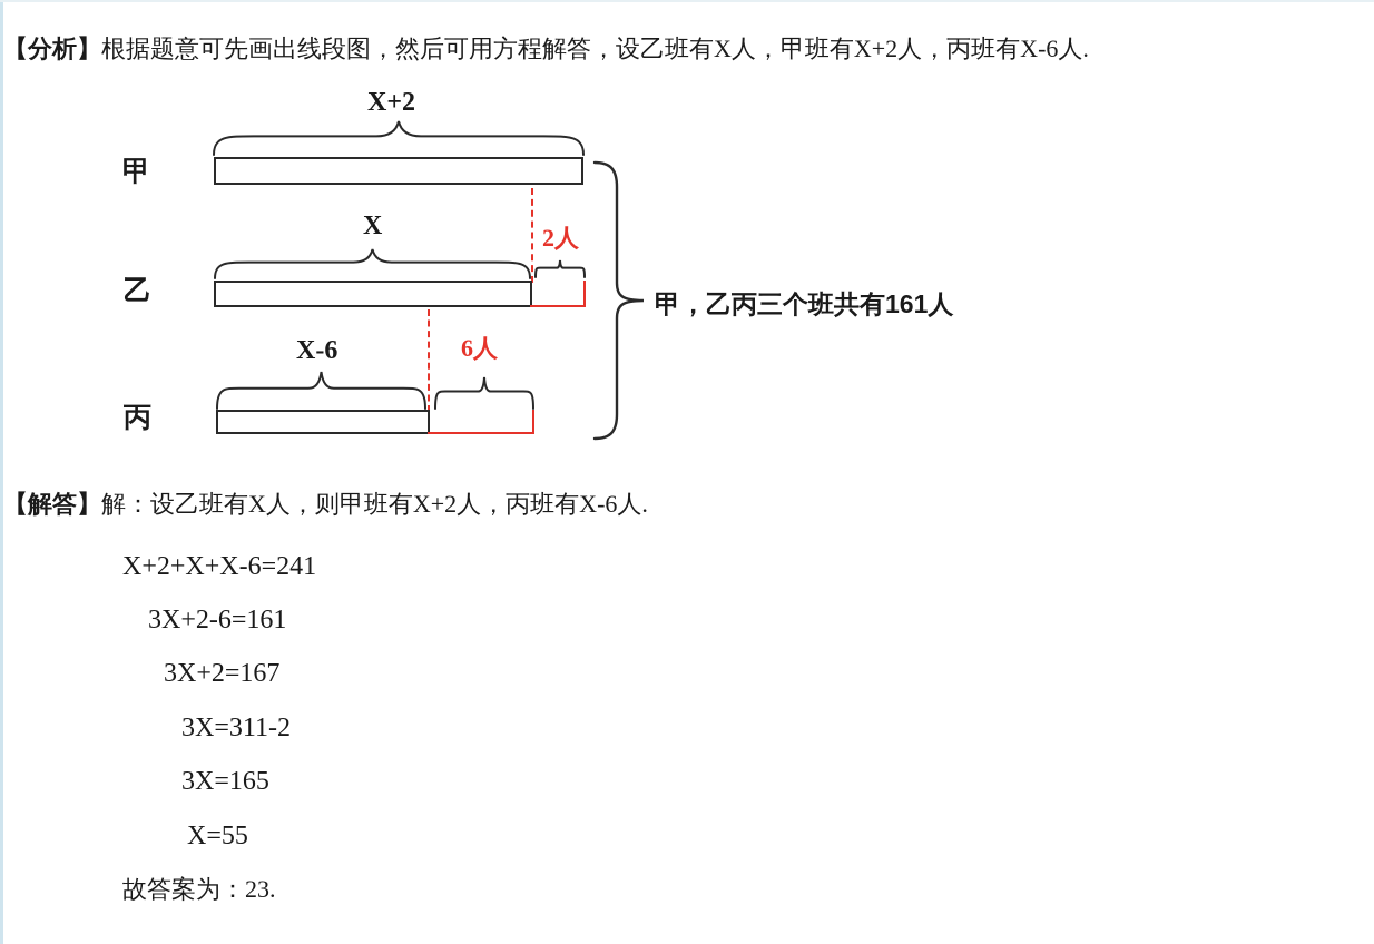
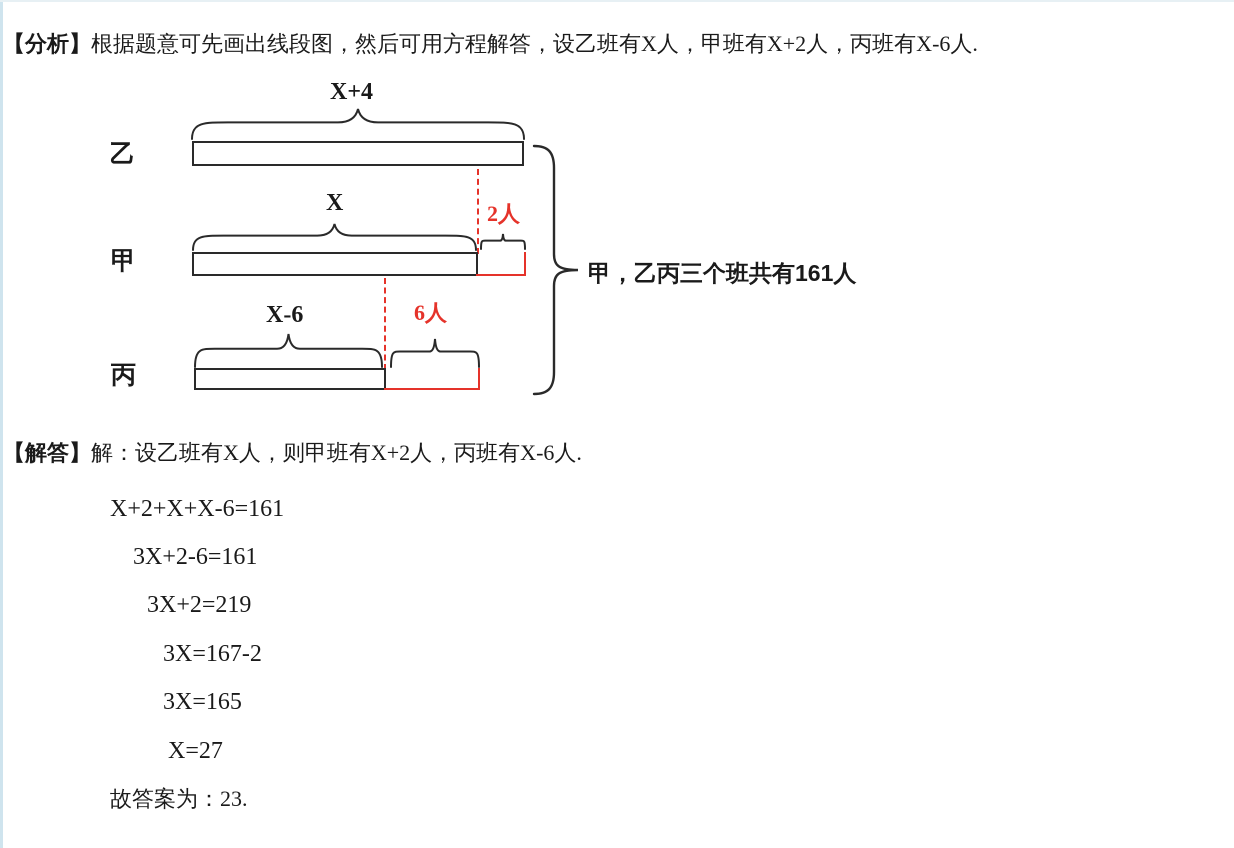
  【分析】根据题意可先画出线段图，然后可用方程解答，设乙班有X人，甲班有X+2人，丙班有X-6人.
- X+2
+ X+4
- 甲
+ 乙
  X
  2人
- 乙
+ 甲
  X-6
  6人
  丙
  甲，乙丙三个班共有161人
  【解答】解：设乙班有X人，则甲班有X+2人，丙班有X-6人.
- X+2+X+X-6=241
+ X+2+X+X-6=161
  3X+2-6=161
- 3X+2=167
+ 3X+2=219
- 3X=311-2
+ 3X=167-2
  3X=165
- X=55
+ X=27
  故答案为：23.
